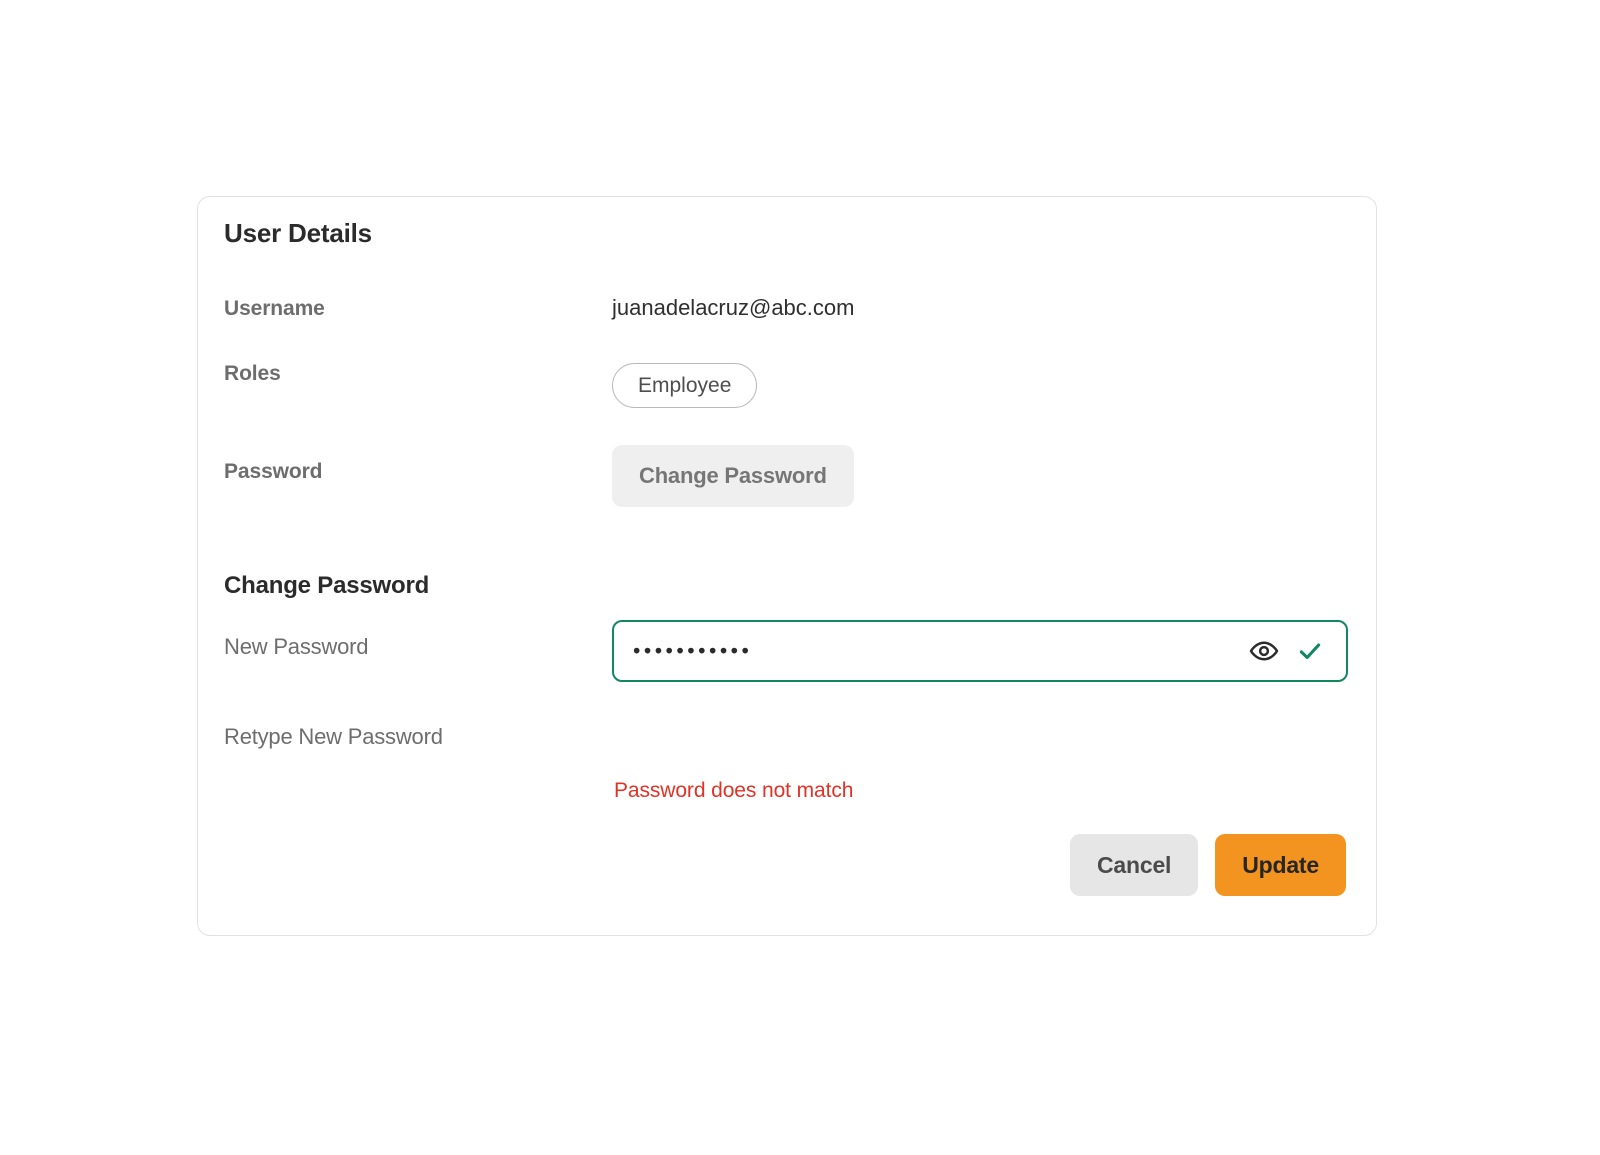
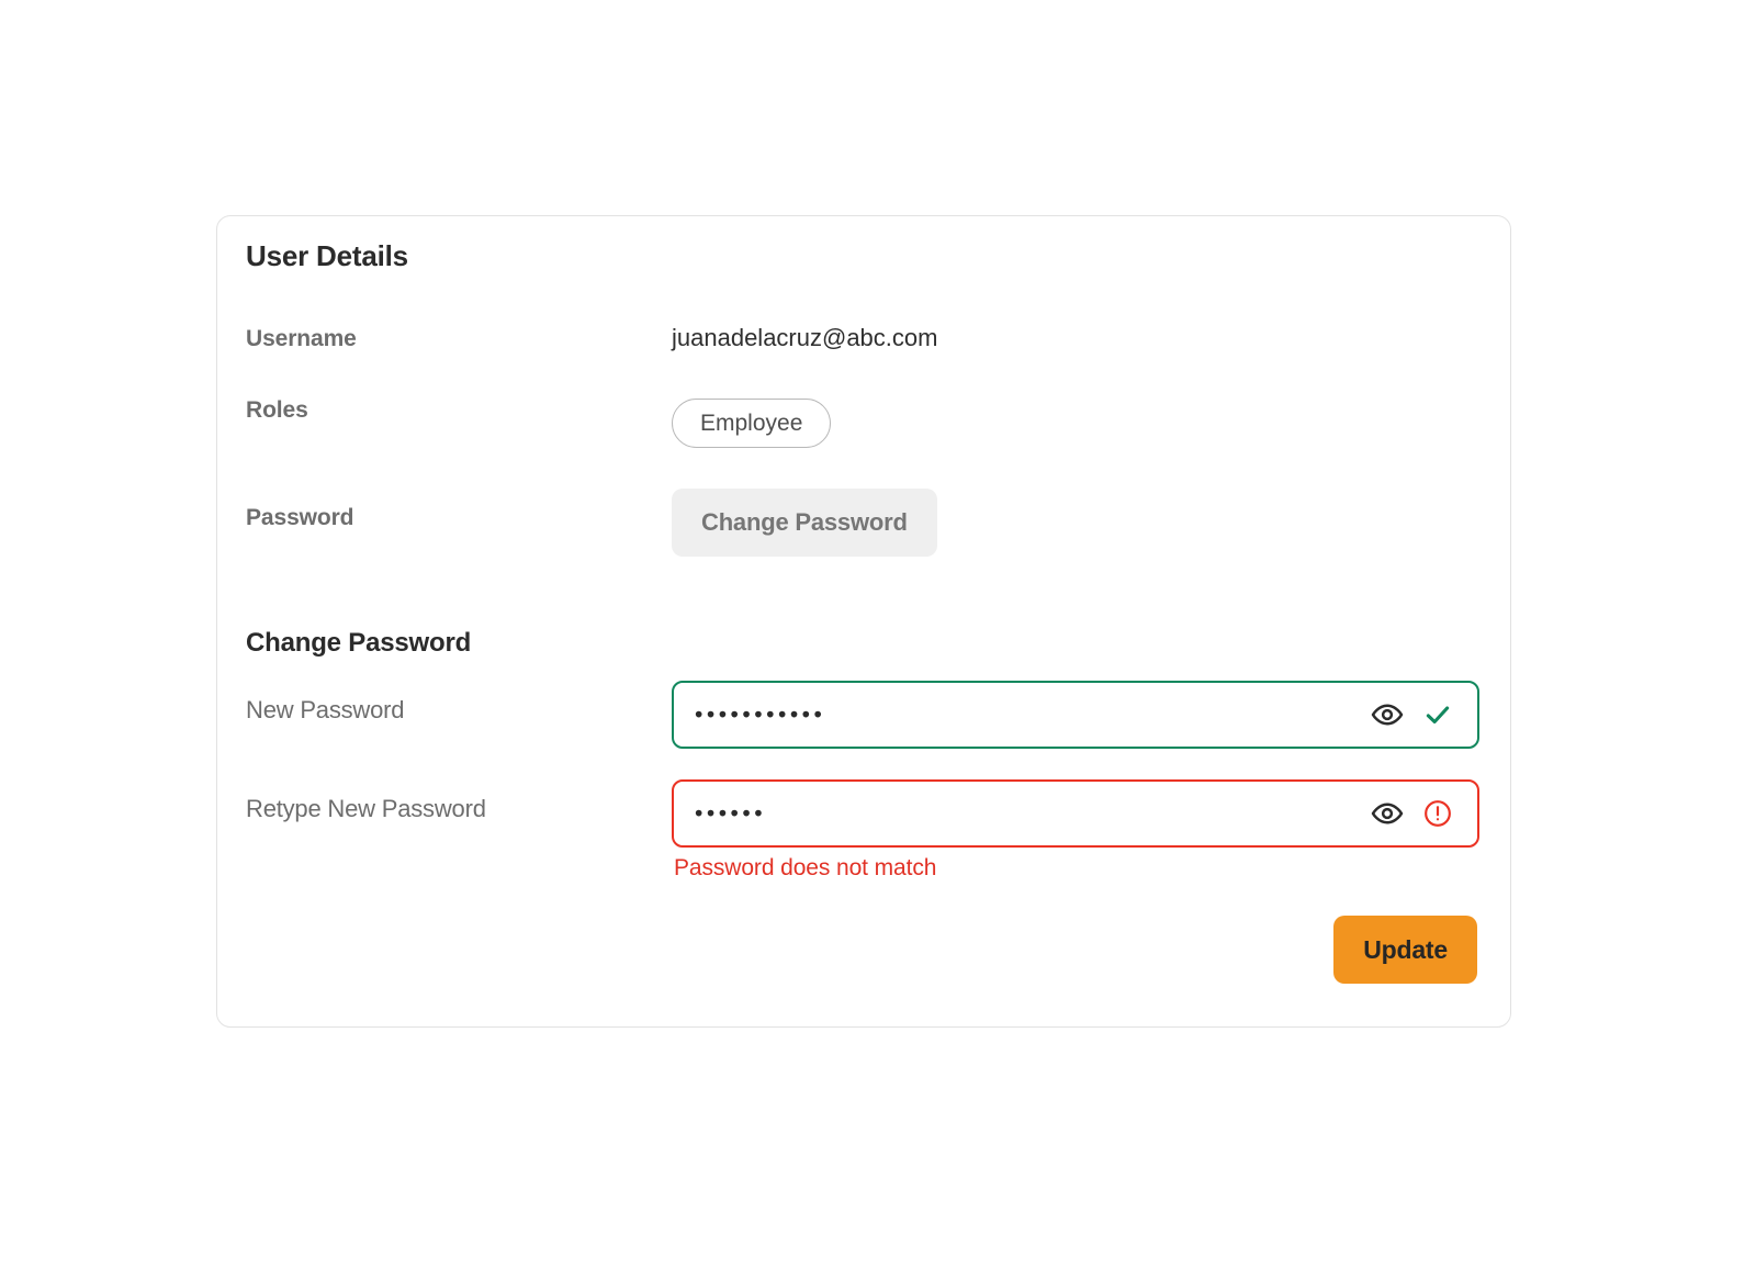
  User Details
  Username
  juanadelacruz@abc.com
  Roles
  Employee
  Password
  Change Password
  Change Password
  New Password
  •••••••••••
  Retype New Password
+ ••••••
  Password does not match
- Cancel
  Update
